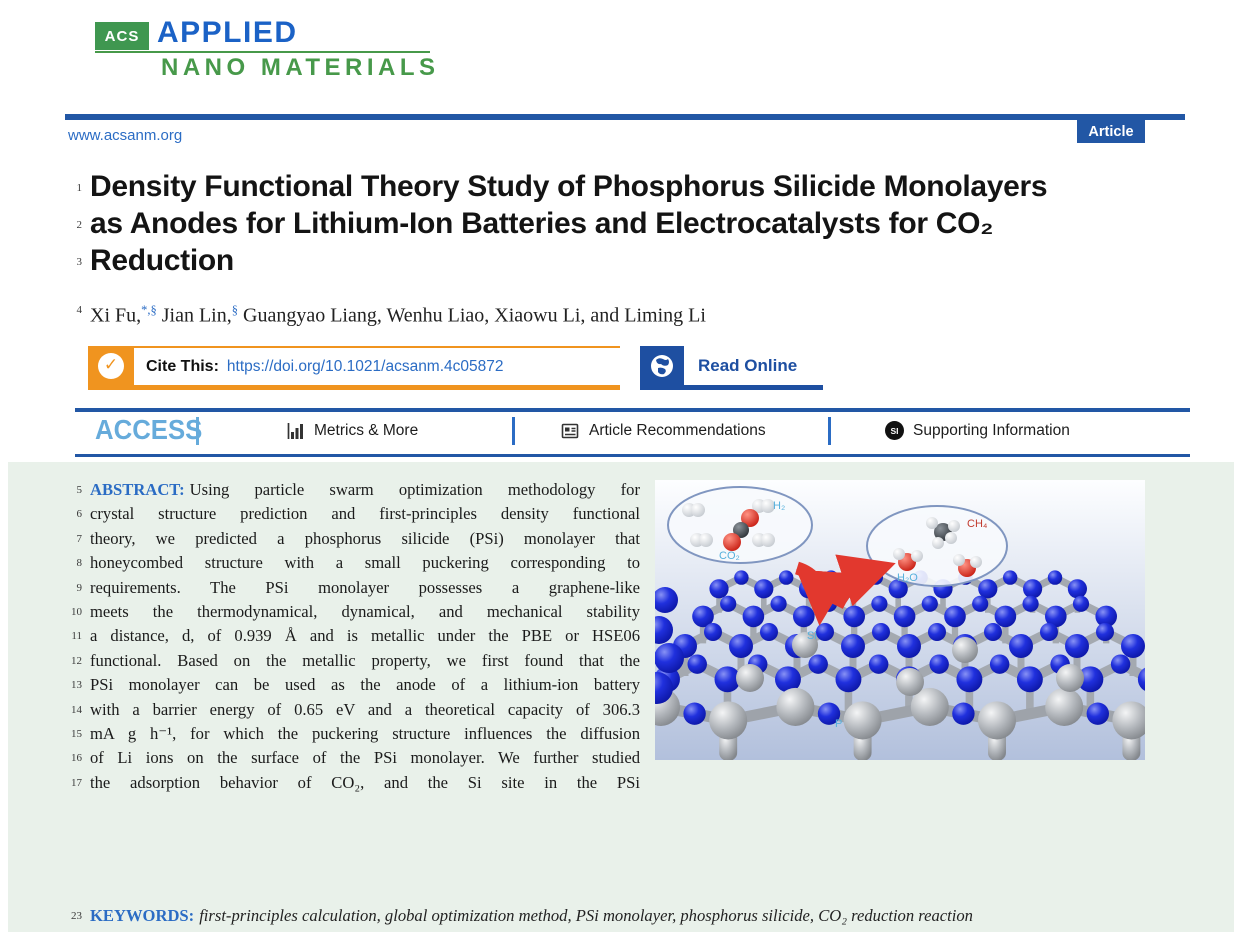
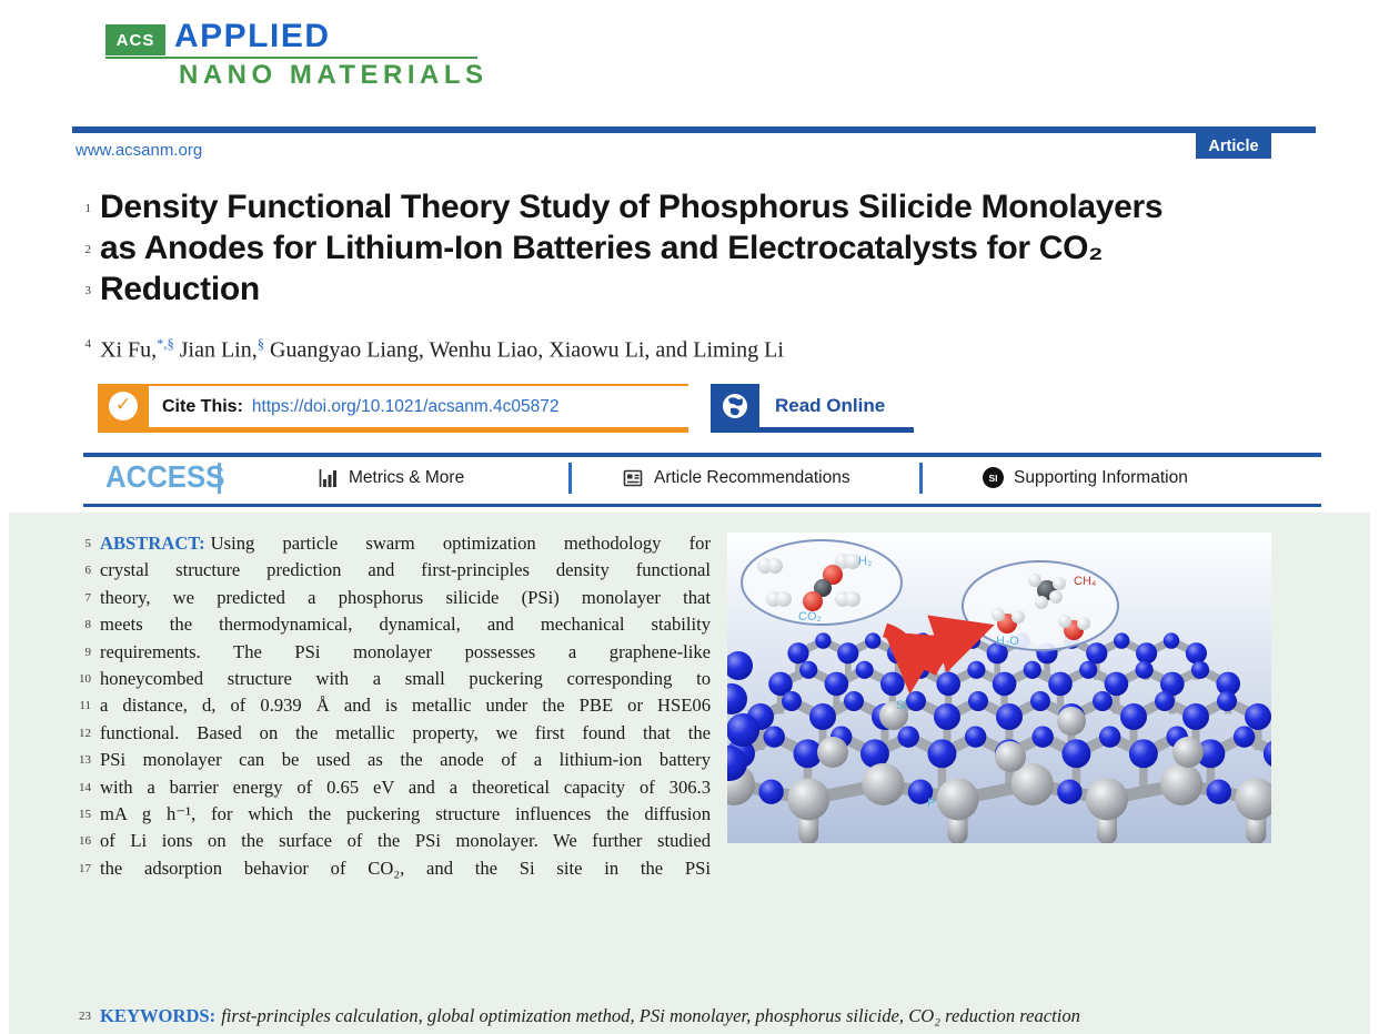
  ACS
  APPLIED
  NANO MATERIALS
  www.acsanm.org
  Article
  1
  Density Functional Theory Study of Phosphorus Silicide Monolayers
  2
  as Anodes for Lithium-Ion Batteries and Electrocatalysts for CO₂
  3
  Reduction
  4
  Xi Fu,*,§ Jian Lin,§ Guangyao Liang, Wenhu Liao, Xiaowu Li, and Liming Li
  ✓
  Cite This:
  https://doi.org/10.1021/acsanm.4c05872
  Read Online
  ACCESS
  Metrics & More
  Article Recommendations
  SI
  Supporting Information
  5
  ABSTRACT: Using particle swarm optimization methodology for
  6
  crystal structure prediction and first-principles density functional
  7
  theory, we predicted a phosphorus silicide (PSi) monolayer that
  8
- honeycombed structure with a small puckering corresponding to
+ meets the thermodynamical, dynamical, and mechanical stability
  9
  requirements. The PSi monolayer possesses a graphene-like
  10
- meets the thermodynamical, dynamical, and mechanical stability
+ honeycombed structure with a small puckering corresponding to
  11
  a distance, d, of 0.939 Å and is metallic under the PBE or HSE06
  12
  functional. Based on the metallic property, we first found that the
  13
  PSi monolayer can be used as the anode of a lithium-ion battery
  14
  with a barrier energy of 0.65 eV and a theoretical capacity of 306.3
  15
  mA g h⁻¹, for which the puckering structure influences the diffusion
  16
  of Li ions on the surface of the PSi monolayer. We further studied
  17
  the adsorption behavior of CO₂, and the Si site in the PSi
  23
  KEYWORDS:
  first-principles calculation, global optimization method, PSi monolayer, phosphorus silicide, CO₂ reduction reaction
  H₂
  CO₂
  CH₄
  H₂O
  Si
  P
